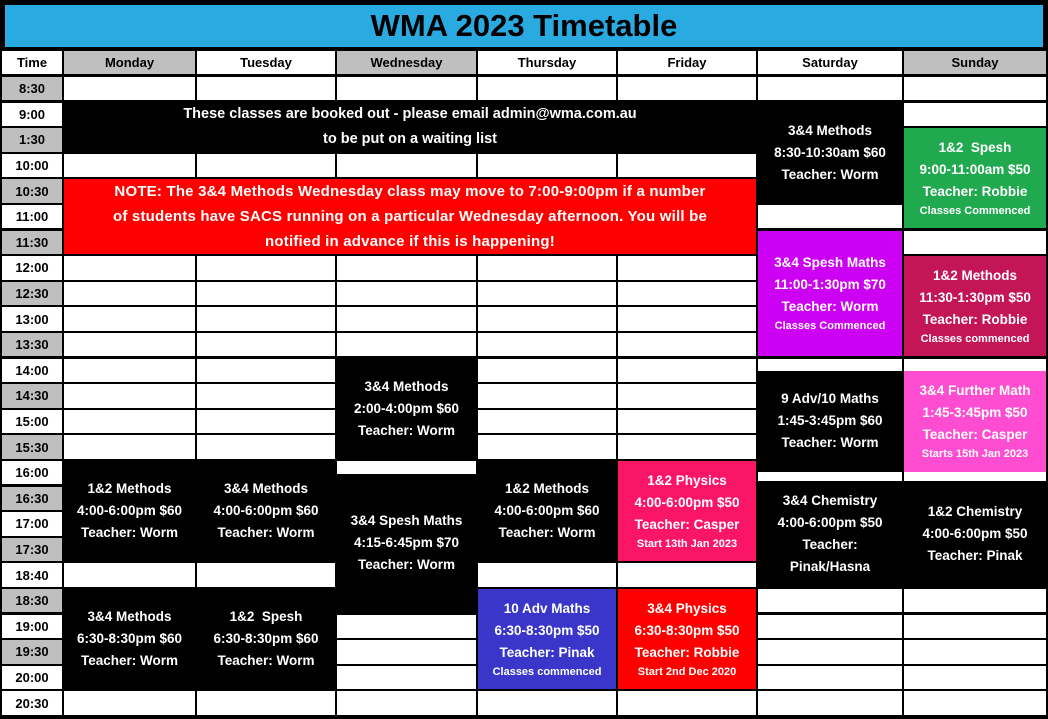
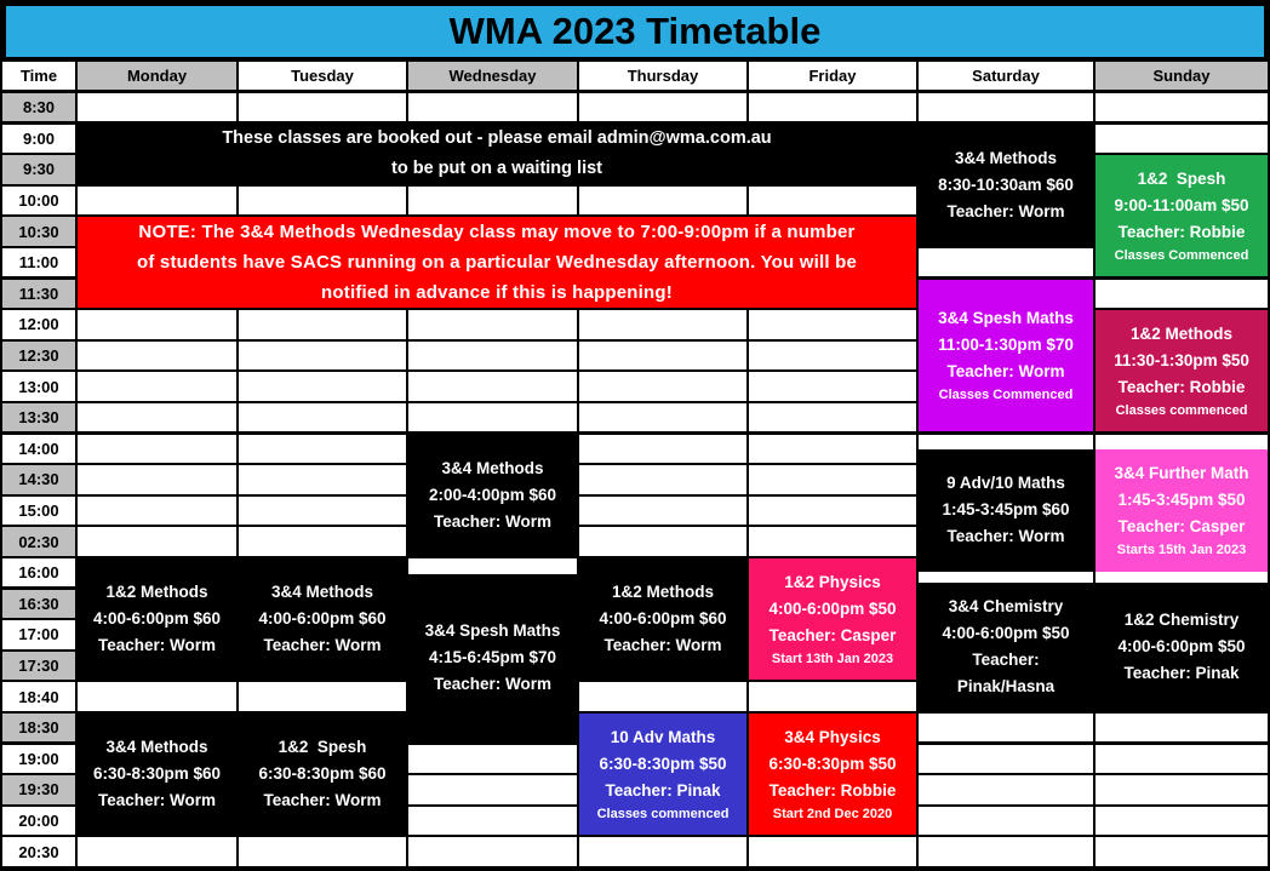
  WMA 2023 Timetable
  Time
  Monday
  Tuesday
  Wednesday
  Thursday
  Friday
  Saturday
  Sunday
  8:30
  9:00
- 1:30
+ 9:30
  10:00
  10:30
  11:00
  11:30
  12:00
  12:30
  13:00
  13:30
  14:00
  14:30
  15:00
- 15:30
+ 02:30
  16:00
  16:30
  17:00
  17:30
  18:40
  18:30
  19:00
  19:30
  20:00
  20:30
  These classes are booked out - please email admin@wma.com.au
  to be put on a waiting list
  NOTE: The 3&4 Methods Wednesday class may move to 7:00-9:00pm if a number
  of students have SACS running on a particular Wednesday afternoon. You will be
  notified in advance if this is happening!
  1&2 Methods
  4:00-6:00pm $60
  Teacher: Worm
  3&4 Methods
  6:30-8:30pm $60
  Teacher: Worm
  3&4 Methods
  4:00-6:00pm $60
  Teacher: Worm
  1&2 Spesh
  6:30-8:30pm $60
  Teacher: Worm
  3&4 Methods
  2:00-4:00pm $60
  Teacher: Worm
  3&4 Spesh Maths
  4:15-6:45pm $70
  Teacher: Worm
  1&2 Methods
  4:00-6:00pm $60
  Teacher: Worm
  10 Adv Maths
  6:30-8:30pm $50
  Teacher: Pinak
  Classes commenced
  1&2 Physics
  4:00-6:00pm $50
  Teacher: Casper
  Start 13th Jan 2023
  3&4 Physics
  6:30-8:30pm $50
  Teacher: Robbie
  Start 2nd Dec 2020
  3&4 Methods
  8:30-10:30am $60
  Teacher: Worm
  3&4 Spesh Maths
  11:00-1:30pm $70
  Teacher: Worm
  Classes Commenced
  9 Adv/10 Maths
  1:45-3:45pm $60
  Teacher: Worm
  3&4 Chemistry
  4:00-6:00pm $50
  Teacher:
  Pinak/Hasna
  1&2 Spesh
  9:00-11:00am $50
  Teacher: Robbie
  Classes Commenced
  1&2 Methods
  11:30-1:30pm $50
  Teacher: Robbie
  Classes commenced
  3&4 Further Math
  1:45-3:45pm $50
  Teacher: Casper
  Starts 15th Jan 2023
  1&2 Chemistry
  4:00-6:00pm $50
  Teacher: Pinak
